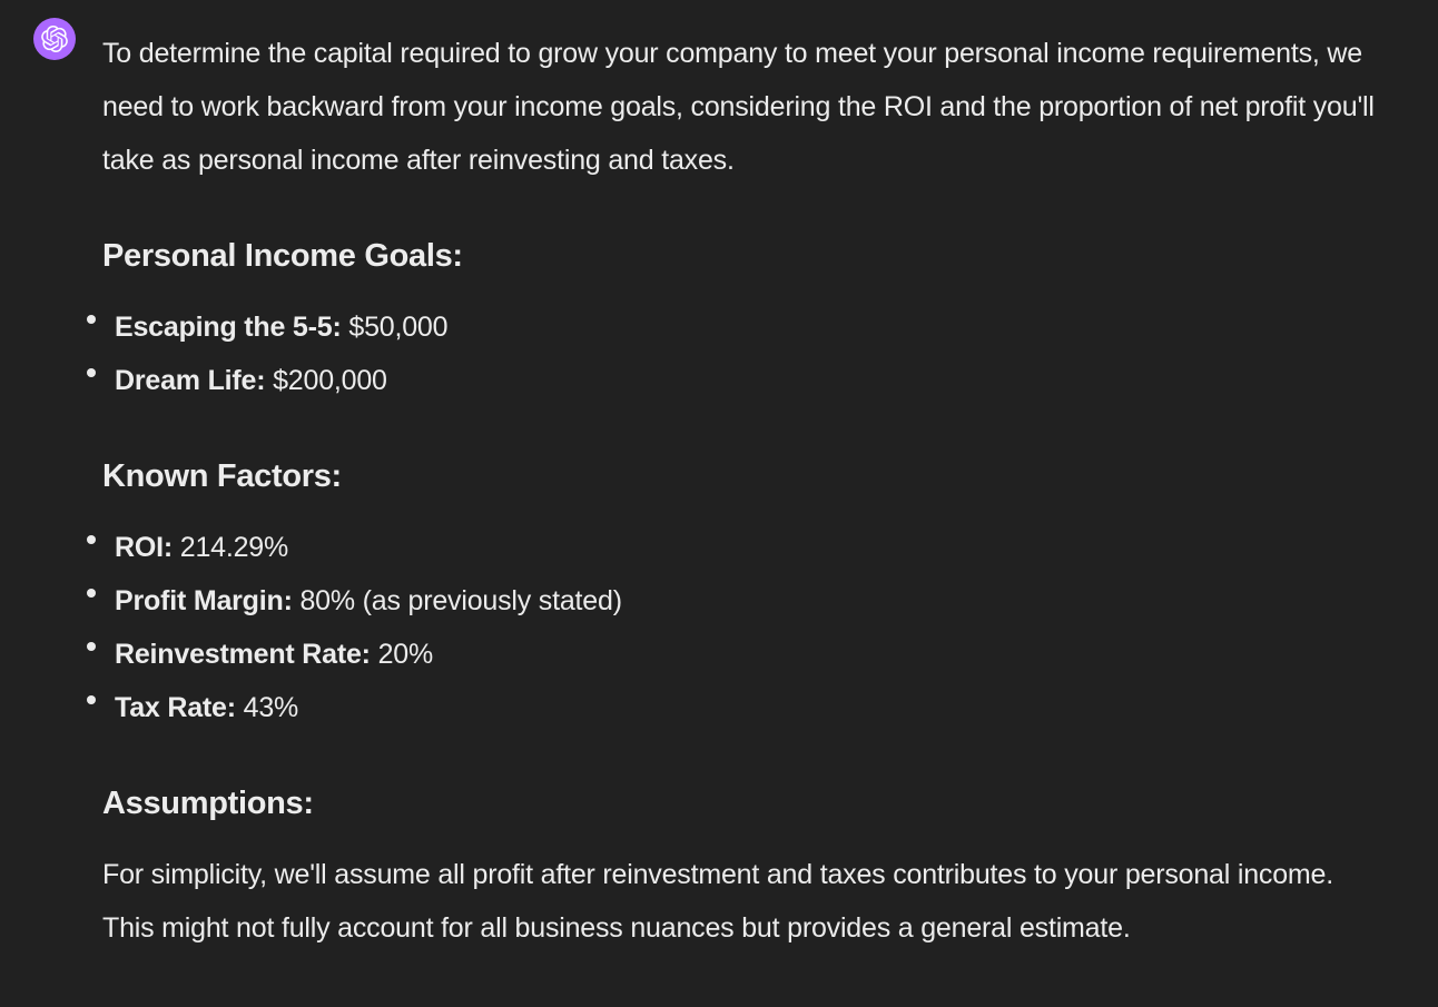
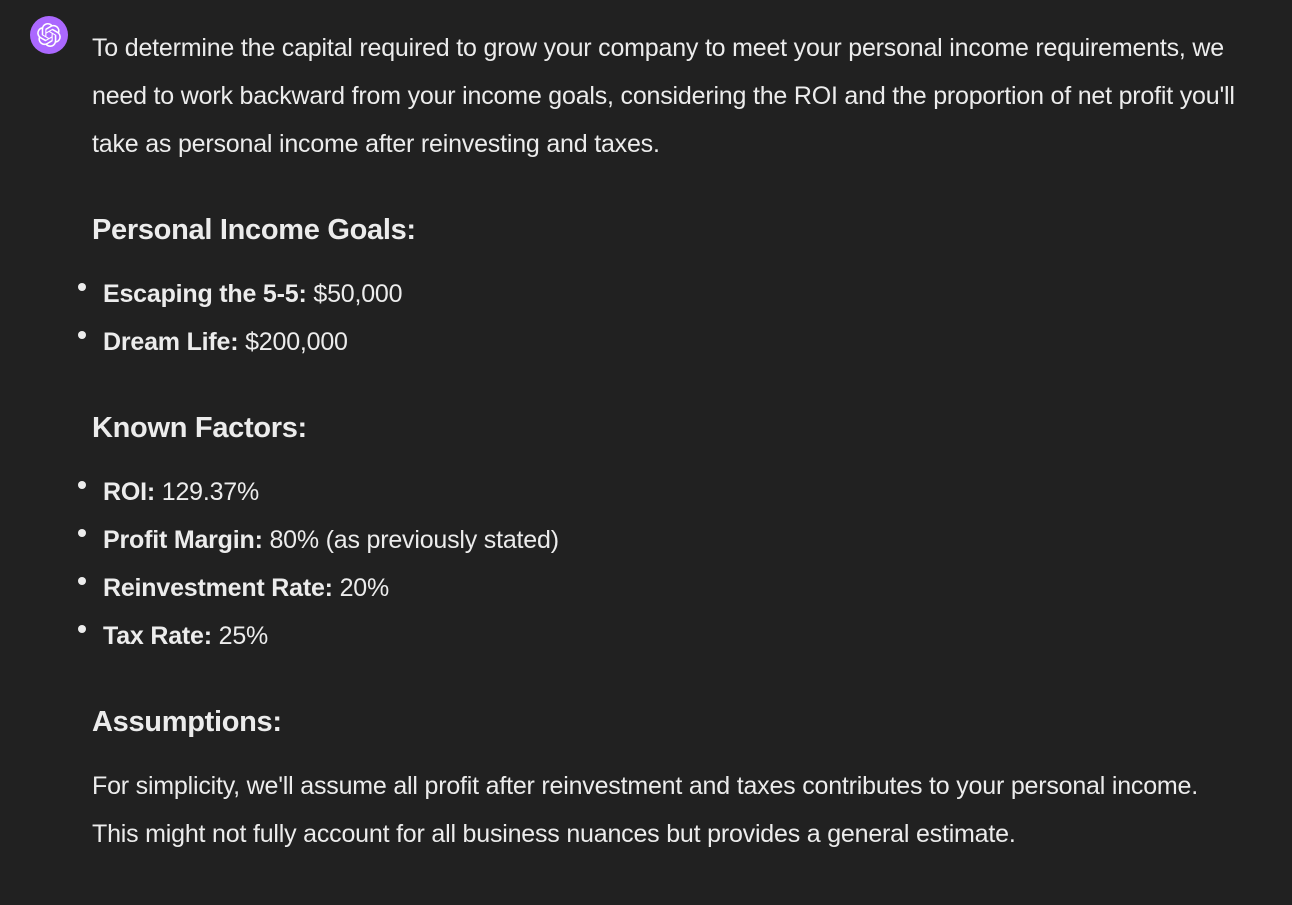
  To determine the capital required to grow your company to meet your personal income requirements, we need to work backward from your income goals, considering the ROI and the proportion of net profit you'll take as personal income after reinvesting and taxes.
  Personal Income Goals:
  Escaping the 5-5: $50,000
  Dream Life: $200,000
  Known Factors:
- ROI: 214.29%
+ ROI: 129.37%
  Profit Margin: 80% (as previously stated)
  Reinvestment Rate: 20%
- Tax Rate: 43%
+ Tax Rate: 25%
  Assumptions:
  For simplicity, we'll assume all profit after reinvestment and taxes contributes to your personal income. This might not fully account for all business nuances but provides a general estimate.
